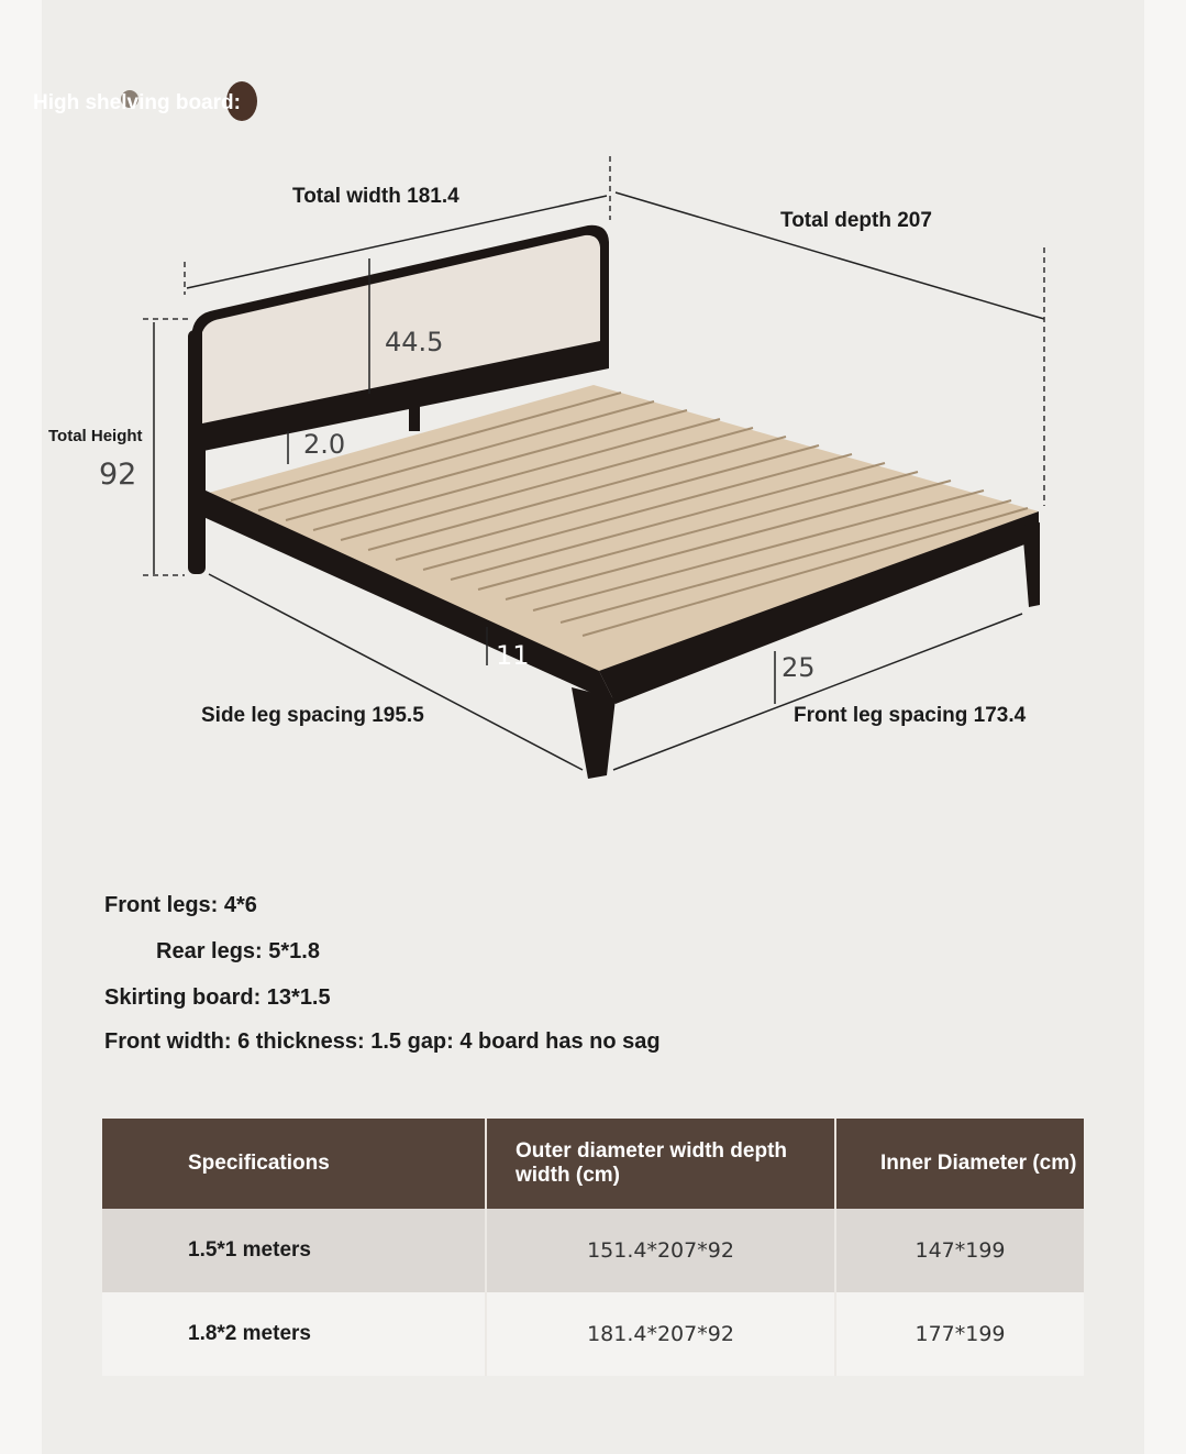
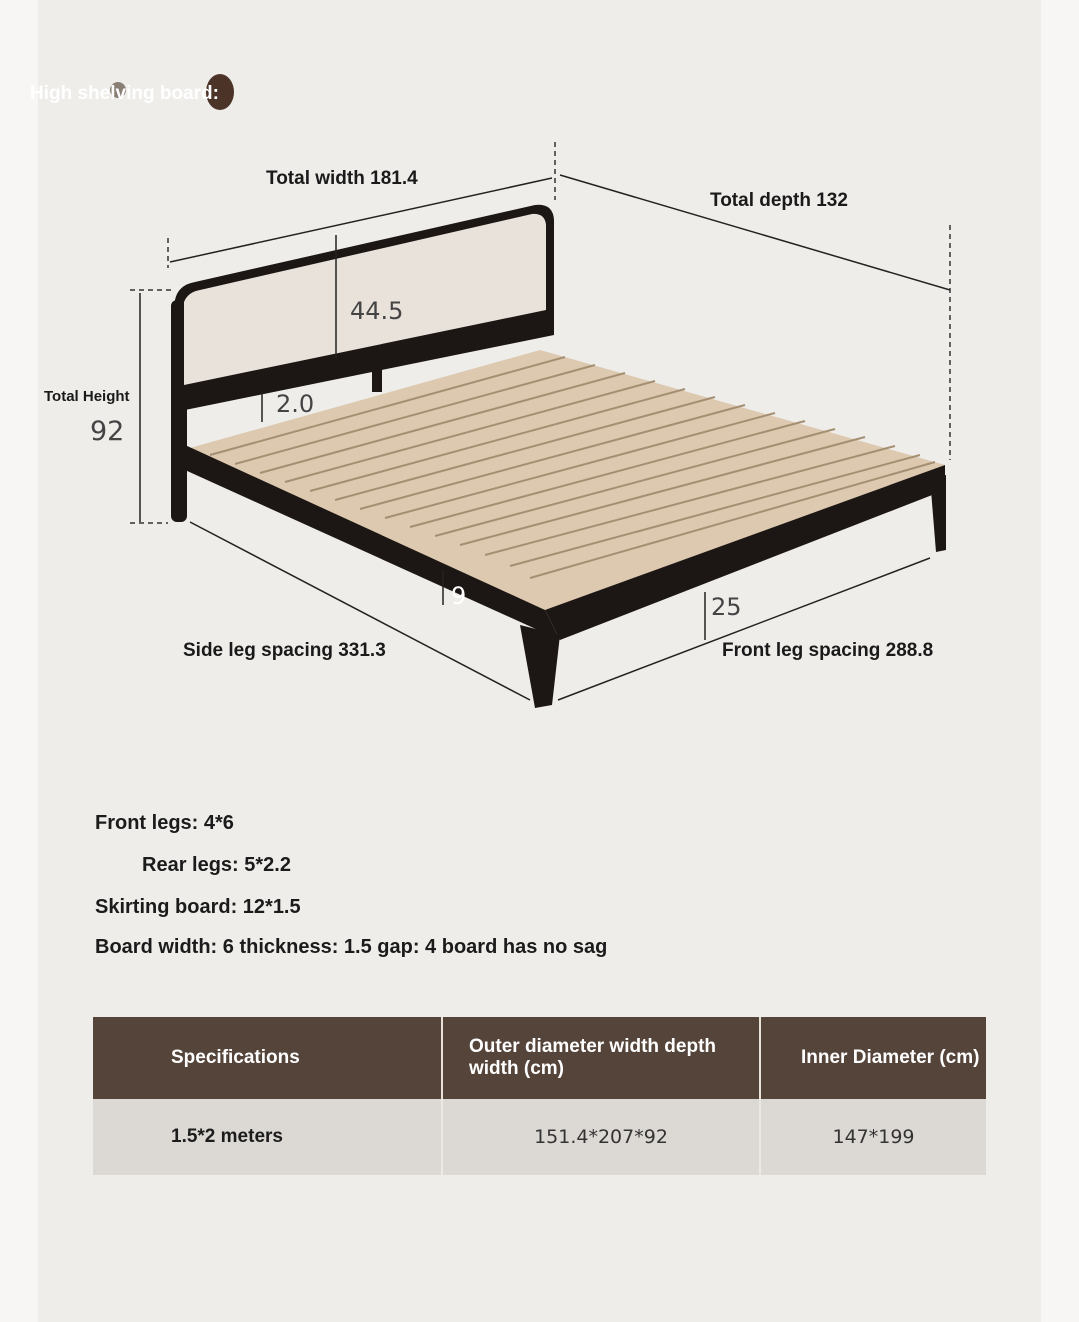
  High shelving board:
  Total width 181.4
- Total depth 207
+ Total depth 132
  44.5
  2.0
  Total Height
  92
- 11
+ 9
  25
- Side leg spacing 195.5
+ Side leg spacing 331.3
- Front leg spacing 173.4
+ Front leg spacing 288.8
  Front legs: 4*6
- Rear legs: 5*1.8
+ Rear legs: 5*2.2
- Skirting board: 13*1.5
+ Skirting board: 12*1.5
- Front width: 6 thickness: 1.5 gap: 4 board has no sag
+ Board width: 6 thickness: 1.5 gap: 4 board has no sag
  Specifications	Outer diameter width depth width (cm)	Inner Diameter (cm)
- 1.5*1 meters	151.4*207*92	147*199
+ 1.5*2 meters	151.4*207*92	147*199
- 1.8*2 meters	181.4*207*92	177*199
